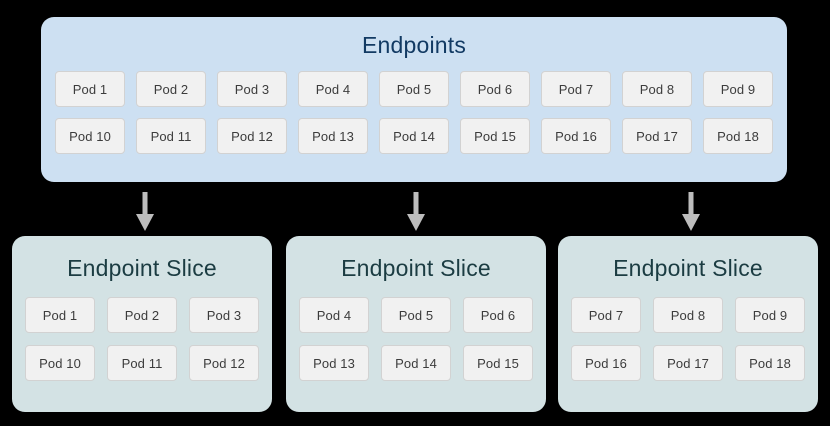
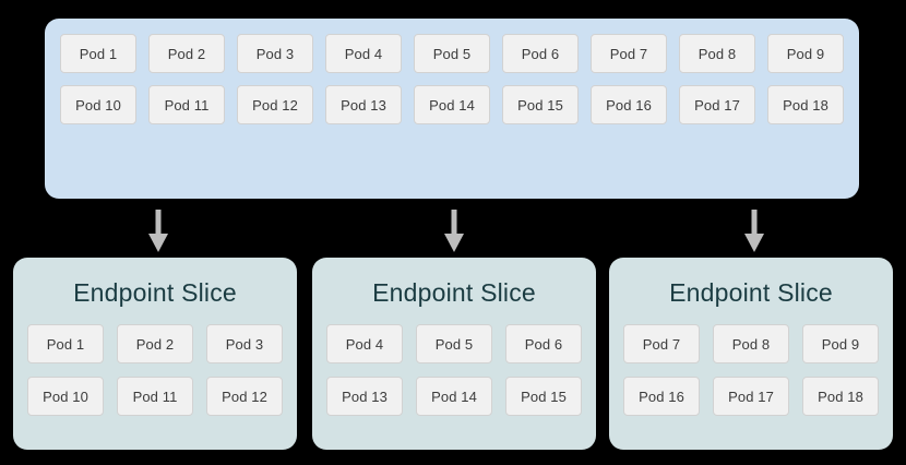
- Endpoints
  Pod 1
  Pod 2
  Pod 3
  Pod 4
  Pod 5
  Pod 6
  Pod 7
  Pod 8
  Pod 9
  Pod 10
  Pod 11
  Pod 12
  Pod 13
  Pod 14
  Pod 15
  Pod 16
  Pod 17
  Pod 18
  Endpoint Slice
  Pod 1
  Pod 2
  Pod 3
  Pod 10
  Pod 11
  Pod 12
  Endpoint Slice
  Pod 4
  Pod 5
  Pod 6
  Pod 13
  Pod 14
  Pod 15
  Endpoint Slice
  Pod 7
  Pod 8
  Pod 9
  Pod 16
  Pod 17
  Pod 18
